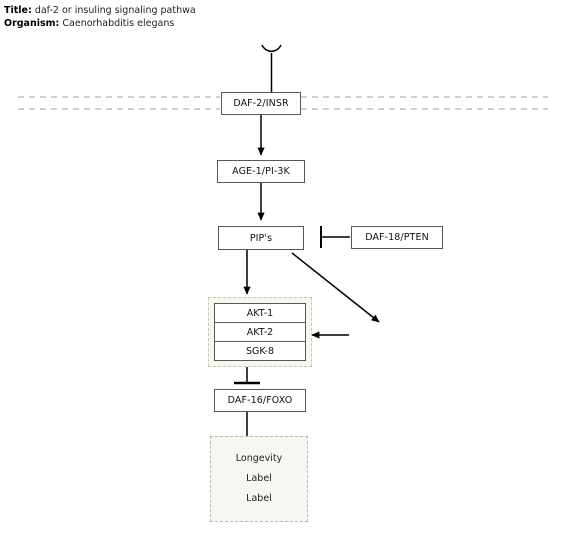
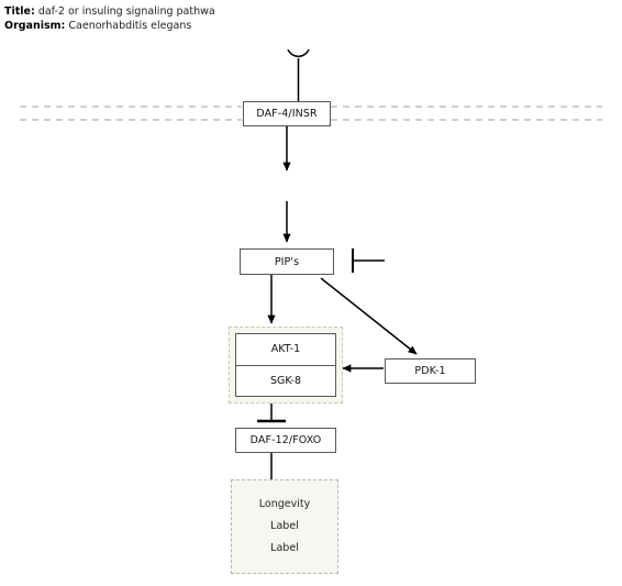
  Title: daf-2 or insuling signaling pathwa
  Organism: Caenorhabditis elegans
- DAF-2/INSR
+ DAF-4/INSR
- AGE-1/PI-3K
  PIP's
- DAF-18/PTEN
  AKT-1
- AKT-2
  SGK-8
+ PDK-1
- DAF-16/FOXO
+ DAF-12/FOXO
  Longevity
  Label
  Label
